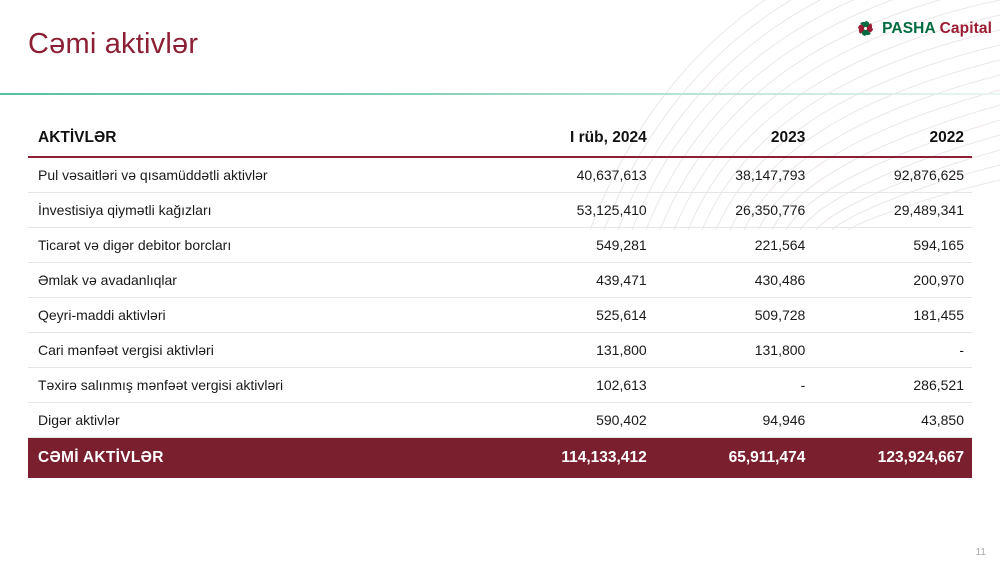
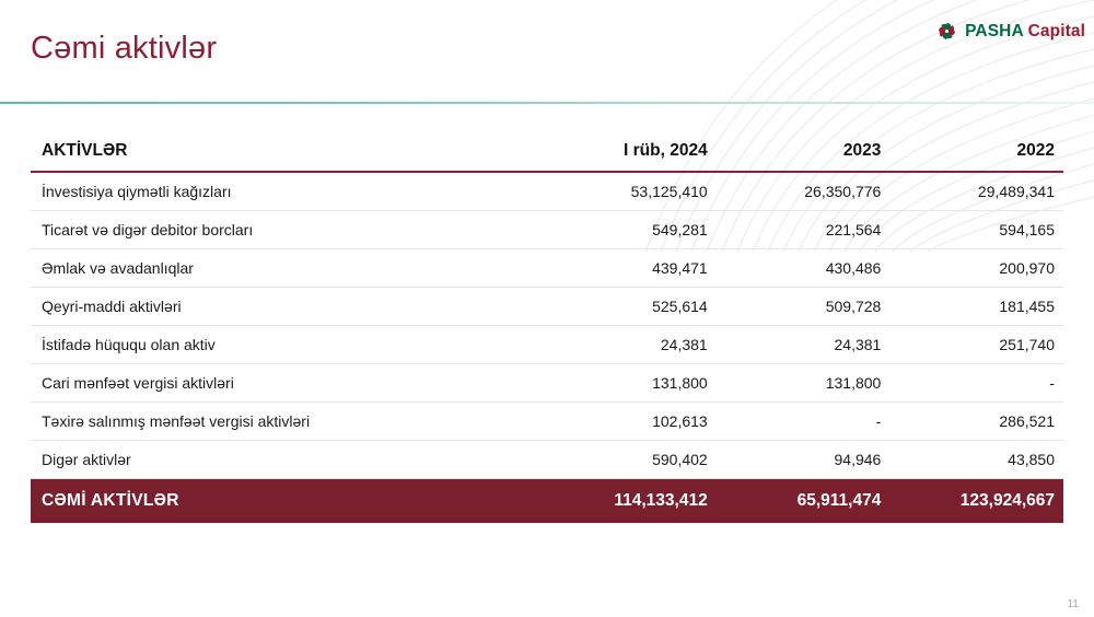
  Cəmi aktivlər
  PASHA Capital
  AKTİVLƏR	I rüb, 2024	2023	2022
- Pul vəsaitləri və qısamüddətli aktivlər	40,637,613	38,147,793	92,876,625
  İnvestisiya qiymətli kağızları	53,125,410	26,350,776	29,489,341
  Ticarət və digər debitor borcları	549,281	221,564	594,165
  Əmlak və avadanlıqlar	439,471	430,486	200,970
  Qeyri-maddi aktivləri	525,614	509,728	181,455
+ İstifadə hüququ olan aktiv	24,381	24,381	251,740
  Cari mənfəət vergisi aktivləri	131,800	131,800	-
  Təxirə salınmış mənfəət vergisi aktivləri	102,613	-	286,521
  Digər aktivlər	590,402	94,946	43,850
  CƏMİ AKTİVLƏR	114,133,412	65,911,474	123,924,667
  11
